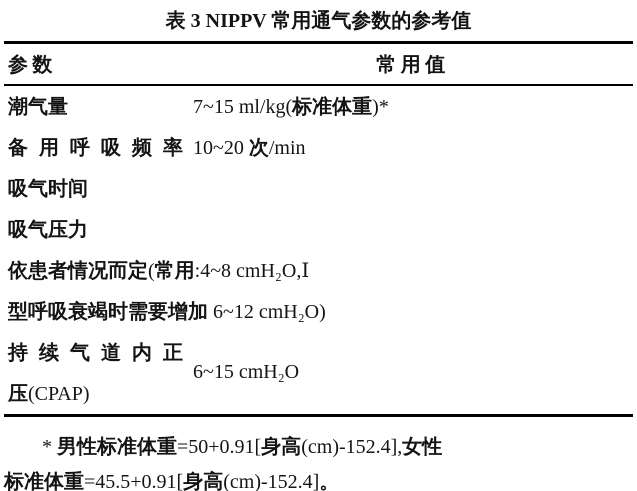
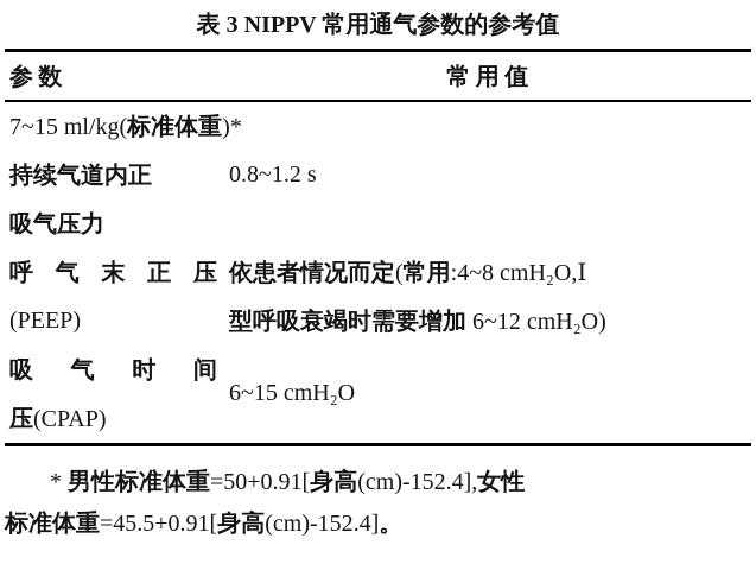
  表 3 NIPPV 常用通气参数的参考值
  参数
  常用值
- 潮气量
  7~15 ml/kg(标准体重)*
- 备用呼吸频率
- 10~20 次/min
- 吸气时间
+ 持续气道内正
+ 0.8~1.2 s
  吸气压力
+ 呼气末正压
+ (PEEP)
  依患者情况而定(常用:4~8 cmH₂O,Ⅰ
  型呼吸衰竭时需要增加 6~12 cmH₂O)
- 持续气道内正
+ 吸气时间
  压(CPAP)
  6~15 cmH₂O
  * 男性标准体重=50+0.91[身高(cm)-152.4],女性
  标准体重=45.5+0.91[身高(cm)-152.4]。
